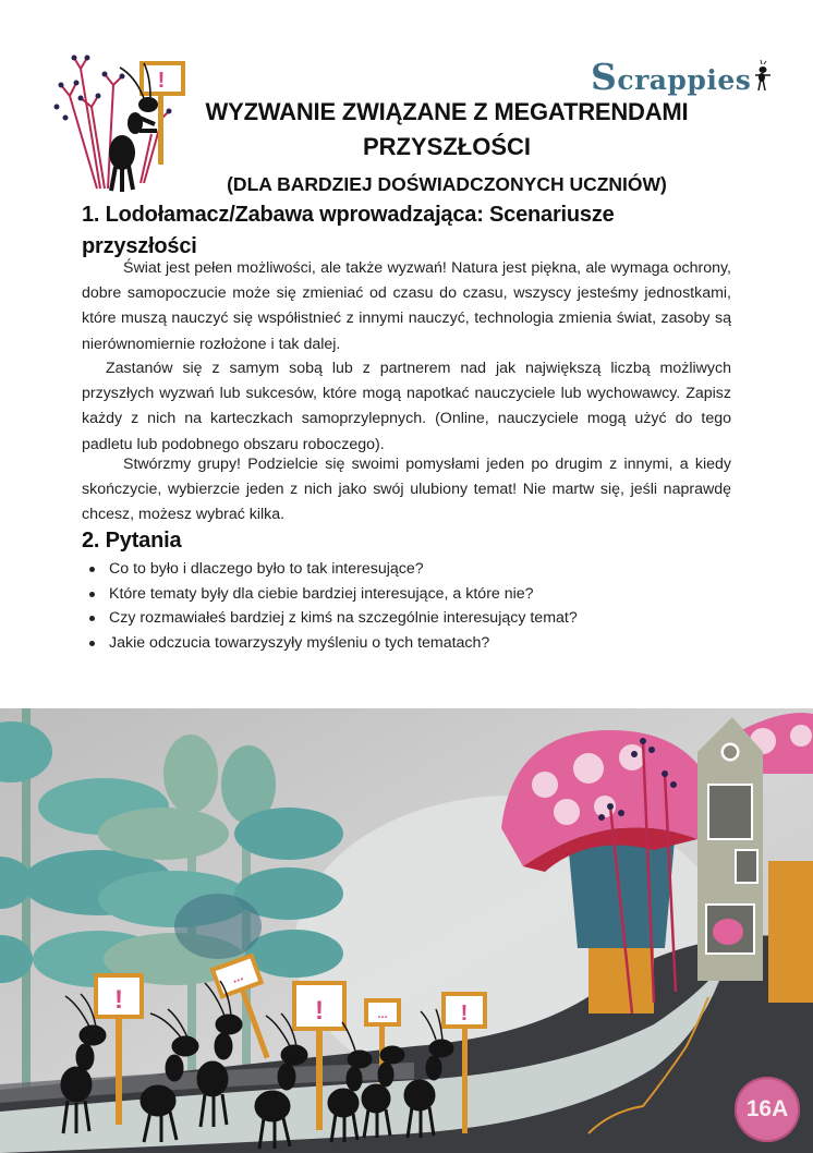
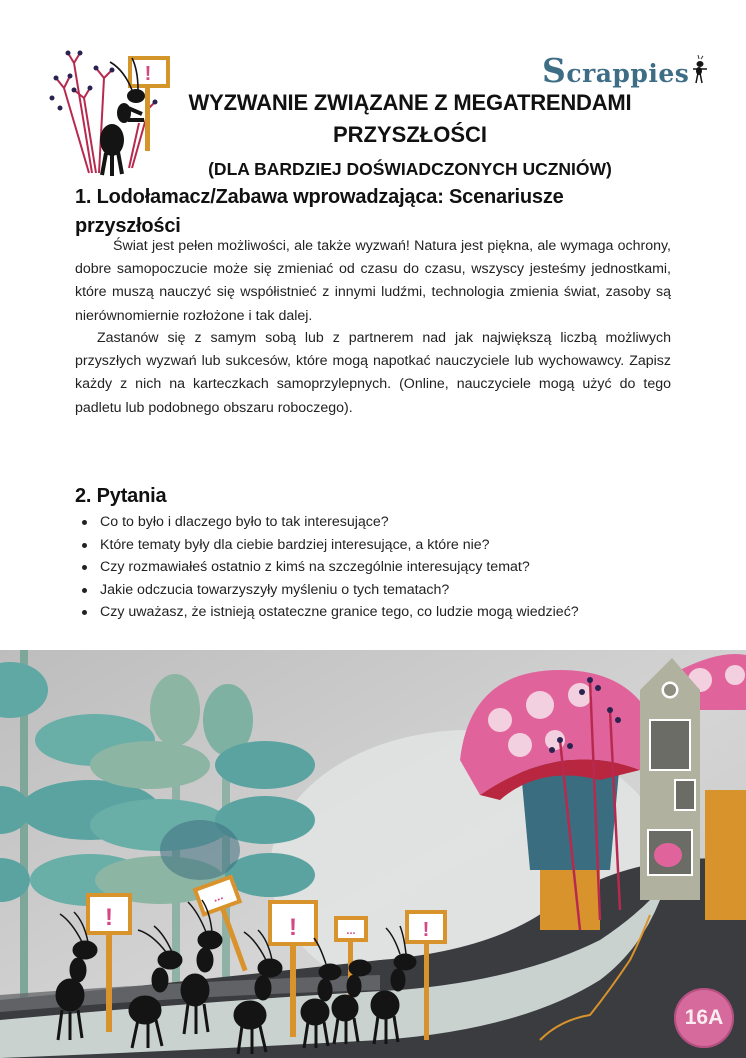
  !
  Scrappies
  WYZWANIE ZWIĄZANE Z MEGATRENDAMI
  PRZYSZŁOŚCI
  (DLA BARDZIEJ DOŚWIADCZONYCH UCZNIÓW)
  1. Lodołamacz/Zabawa wprowadzająca: Scenariusze przyszłości
- Świat jest pełen możliwości, ale także wyzwań! Natura jest piękna, ale wymaga ochrony, dobre samopoczucie może się zmieniać od czasu do czasu, wszyscy jesteśmy jednostkami, które muszą nauczyć się współistnieć z innymi nauczyć, technologia zmienia świat, zasoby są nierównomiernie rozłożone i tak dalej.
+ Świat jest pełen możliwości, ale także wyzwań! Natura jest piękna, ale wymaga ochrony, dobre samopoczucie może się zmieniać od czasu do czasu, wszyscy jesteśmy jednostkami, które muszą nauczyć się współistnieć z innymi ludźmi, technologia zmienia świat, zasoby są nierównomiernie rozłożone i tak dalej.
  Zastanów się z samym sobą lub z partnerem nad jak największą liczbą możliwych przyszłych wyzwań lub sukcesów, które mogą napotkać nauczyciele lub wychowawcy. Zapisz każdy z nich na karteczkach samoprzylepnych. (Online, nauczyciele mogą użyć do tego padletu lub podobnego obszaru roboczego).
- Stwórzmy grupy! Podzielcie się swoimi pomysłami jeden po drugim z innymi, a kiedy skończycie, wybierzcie jeden z nich jako swój ulubiony temat! Nie martw się, jeśli naprawdę chcesz, możesz wybrać kilka.
  2. Pytania
  Co to było i dlaczego było to tak interesujące?
  Które tematy były dla ciebie bardziej interesujące, a które nie?
- Czy rozmawiałeś bardziej z kimś na szczególnie interesujący temat?
+ Czy rozmawiałeś ostatnio z kimś na szczególnie interesujący temat?
  Jakie odczucia towarzyszyły myśleniu o tych tematach?
+ Czy uważasz, że istnieją ostateczne granice tego, co ludzie mogą wiedzieć?
  !
  !
  ...
  !
  16A
